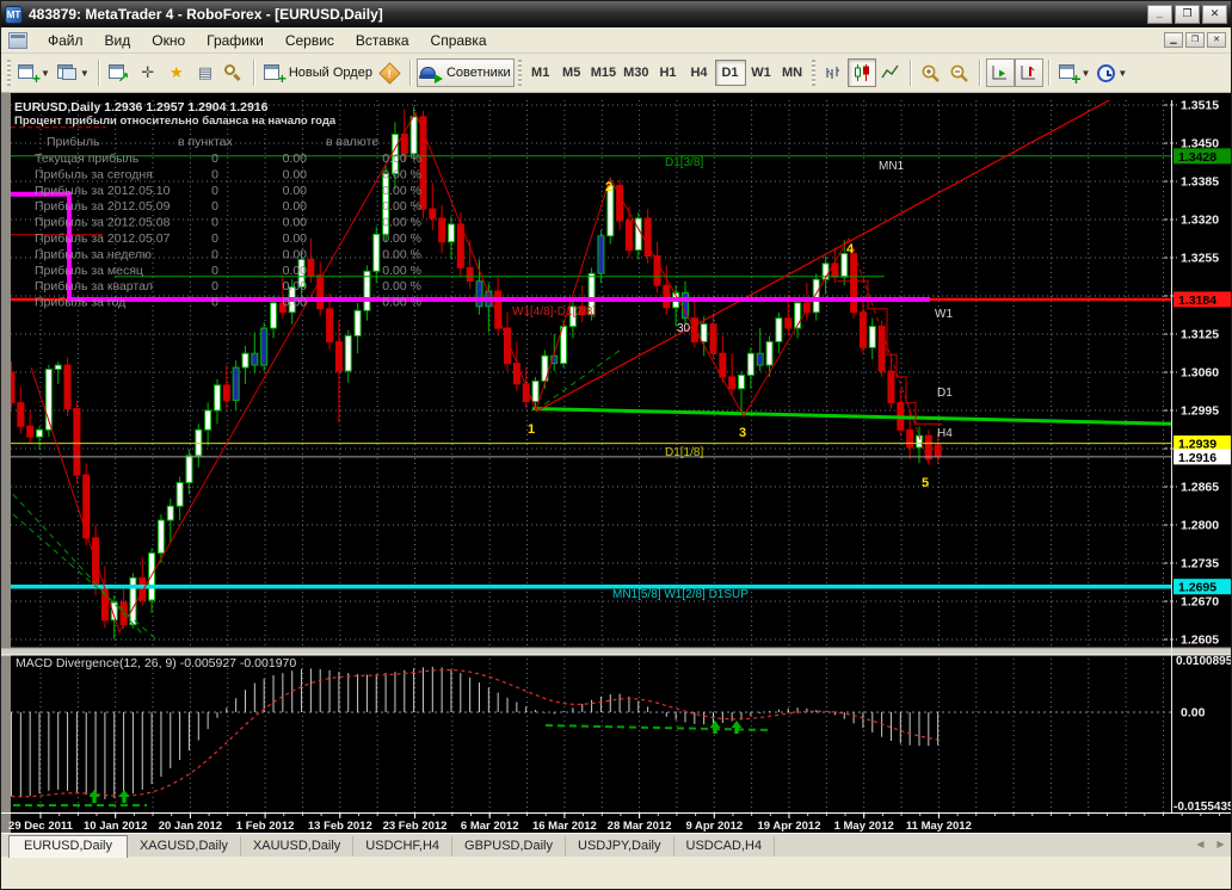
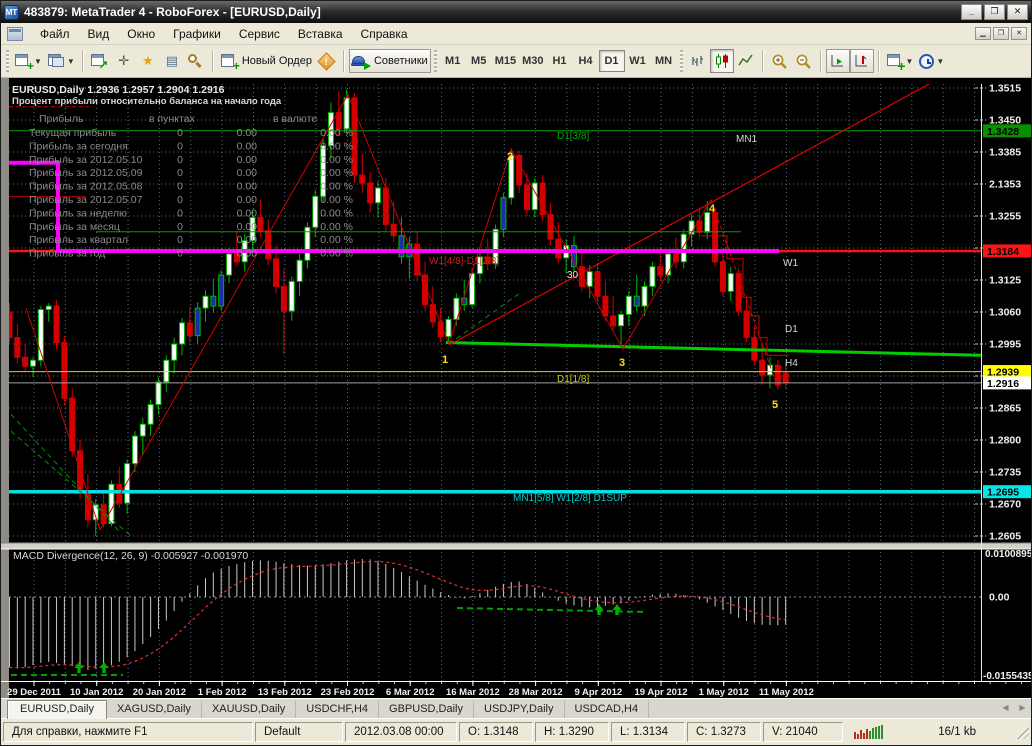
  MT
  483879: MetaTrader 4 - RoboForex - [EURUSD,Daily]
  _
  ❐
  ✕
  Файл
  Вид
  Окно
  Графики
  Сервис
  Вставка
  Справка
  +
  ▼
  ▼
  ↗
  ✛
  ★
  ▤
  +
  Новый Ордер
  Советники
  M1
  M5
  M15
  M30
  H1
  H4
  D1
  W1
  MN
  +
  ▼
  ▼
  D1[3/8]
  MN1
  W1[4/8]-D1[2/8]
  W1
  D1
  H4
  D1[1/8]
  MN1[5/8] W1[2/8] D1SUP
  30
  2
  4
  1
  3
  5
  MACD Divergence(12, 26, 9) -0.005927 -0.001970
  1.3515
  1.3450
  1.3385
- 1.3320
+ 2.1353
  1.3255
  1.3125
  1.3060
  1.2995
  1.2865
  1.2800
  1.2735
  1.2670
  1.2605
  1.3428
  1.3184
  1.2939
  1.2916
  1.2695
  0.0100895
  0.00
  -0.0155435
  29 Dec 2011
  10 Jan 2012
  20 Jan 2012
  1 Feb 2012
  13 Feb 2012
  23 Feb 2012
  6 Mar 2012
  16 Mar 2012
  28 Mar 2012
  9 Apr 2012
  19 Apr 2012
  1 May 2012
  11 May 2012
  EURUSD,Daily 1.2936 1.2957 1.2904 1.2916
  Процент прибыли относительно баланса на начало года
  Прибыль
  в пунктах
  в валюте
  Текущая прибыль
  0
  0.00
  0.00 %
  Прибыль за сегодня
  0
  0.00
  0.00 %
  Прибыль за 2012.05.10
  0
  0.00
  0.00 %
  Прибыль за 2012.05.09
  0
  0.00
  0.00 %
  Прибыль за 2012.05.08
  0
  0.00
  0.00 %
  Прибыль за 2012.05.07
  0
  0.00
  0.00 %
  Прибыль за неделю
  0
  0.00
  0.00 %
  Прибыль за месяц
  0
  0.00
  0.00 %
  Прибыль за квартал
  0
  0.00
  0.00 %
  Прибыль за год
  0
  0.00
  0.00 %
  EURUSD,Daily
  XAGUSD,Daily
  XAUUSD,Daily
  USDCHF,H4
  GBPUSD,Daily
  USDJPY,Daily
  USDCAD,H4
  ◀
  ▶
+ Для справки, нажмите F1
+ Default
+ 2012.03.08 00:00
+ O: 1.3148
+ H: 1.3290
+ L: 1.3134
+ C: 1.3273
+ V: 21040
+ 16/1 kb
